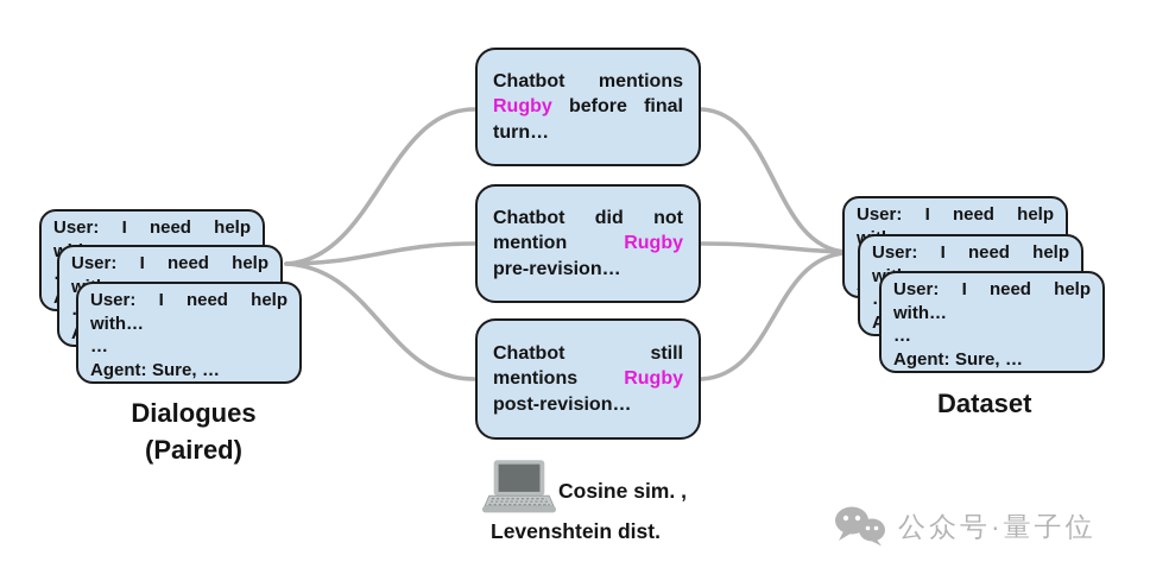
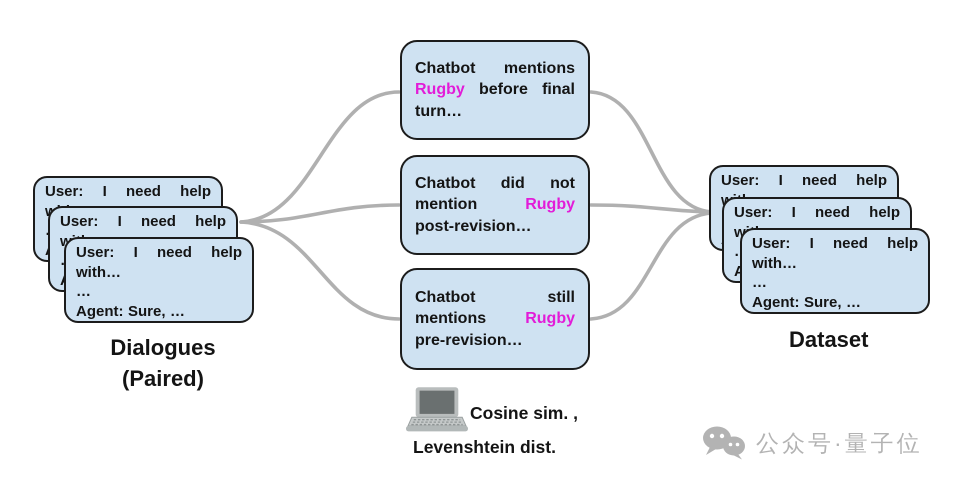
  User:
  I
  need
  help
  User:
  I
  need
  help
  User:
  I
  need
  help
  with…
  …
  Agent: Sure, …
  Chatbot
  mentions
  Rugby
  before
  final
  turn…
  Chatbot
  did
  not
  mention
  Rugby
- pre-revision…
+ post-revision…
  Chatbot
  still
  mentions
  Rugby
- post-revision…
+ pre-revision…
  User:
  I
  need
  help
  User:
  I
  need
  help
  User:
  I
  need
  help
  with…
  …
  Agent: Sure, …
  Dialogues
  (Paired)
  Dataset
  Cosine sim. ,
  Levenshtein dist.
  公众号·量子位
